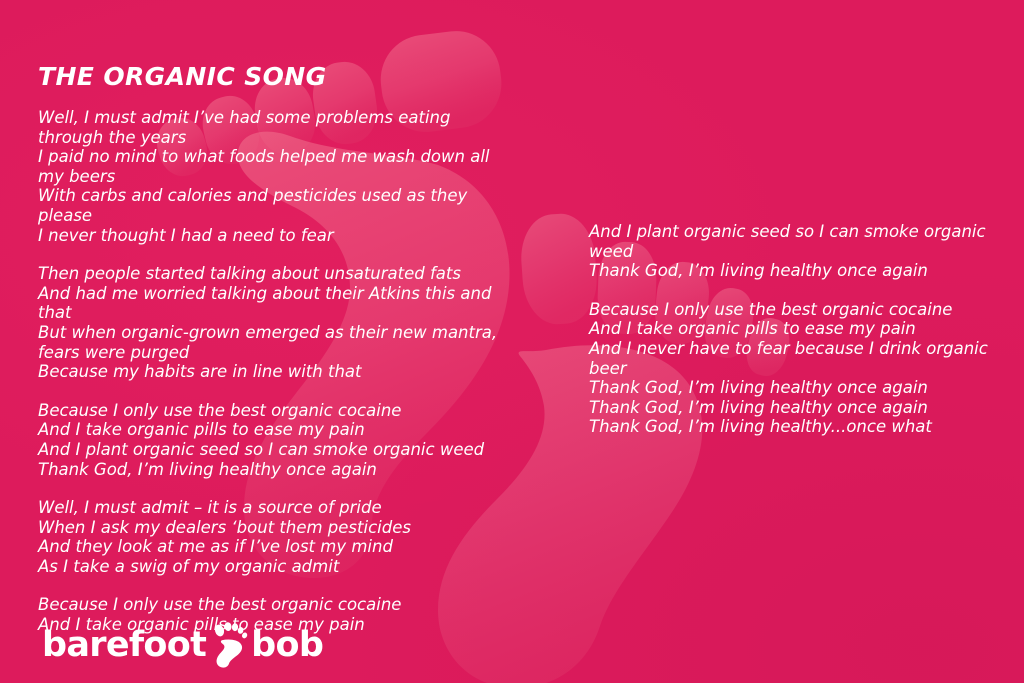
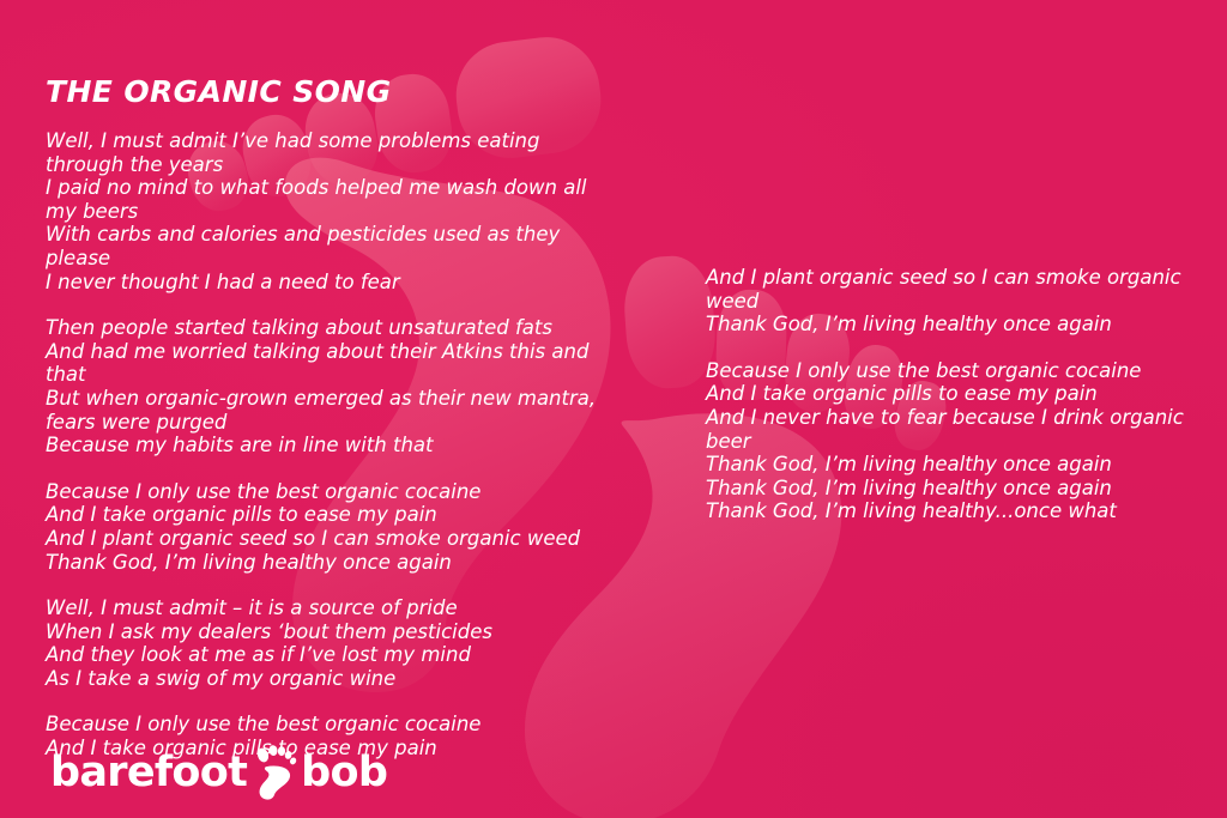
  THE ORGANIC SONG
  Well, I must admit I’ve had some problems eating through the years
  I paid no mind to what foods helped me wash down all my beers
  With carbs and calories and pesticides used as they please
  I never thought I had a need to fear
  Then people started talking about unsaturated fats
  And had me worried talking about their Atkins this and that
  But when organic-grown emerged as their new mantra, fears were purged
  Because my habits are in line with that
  Because I only use the best organic cocaine
  And I take organic pills to ease my pain
  And I plant organic seed so I can smoke organic weed
  Thank God, I’m living healthy once again
  Well, I must admit – it is a source of pride
  When I ask my dealers ‘bout them pesticides
  And they look at me as if I’ve lost my mind
- As I take a swig of my organic admit
+ As I take a swig of my organic wine
  Because I only use the best organic cocaine
  And I take organic pillso ease my pain
  And I plant organic seed so I can smoke organic weed
  Thank God, I’m living healthy once again
  Because I only use the best organic cocaine
  And I take organic pills to ease my pain
  And I never have to fear because I drink organic beer
  Thank God, I’m living healthy once again
  Thank God, I’m living healthy once again
  Thank God, I’m living healthy...once what
  barefoot
  bob
